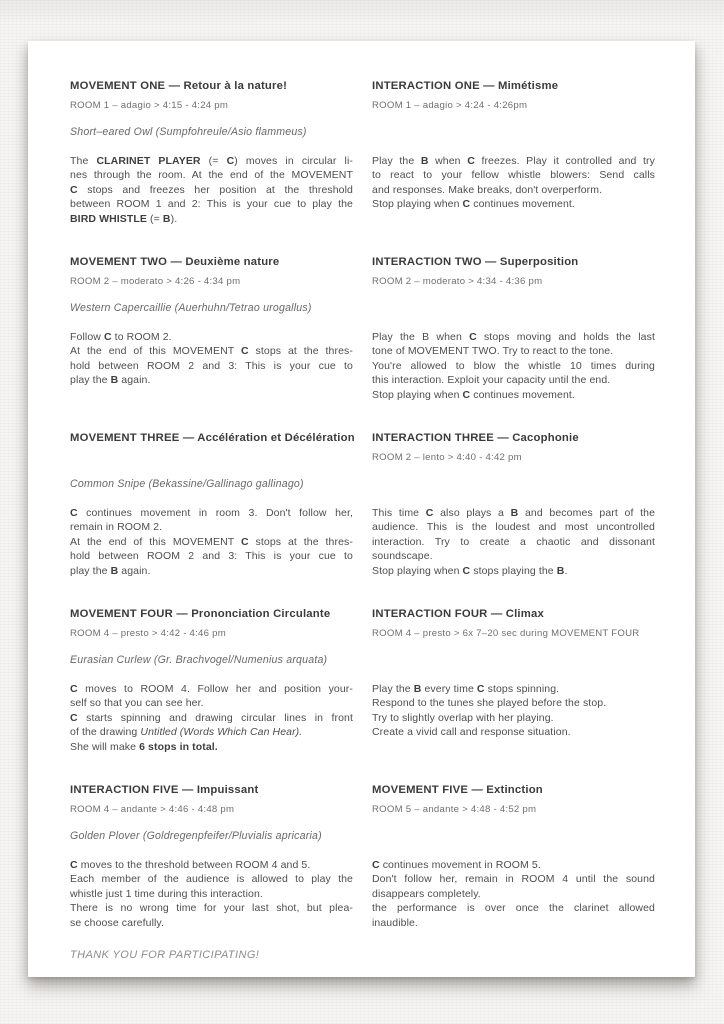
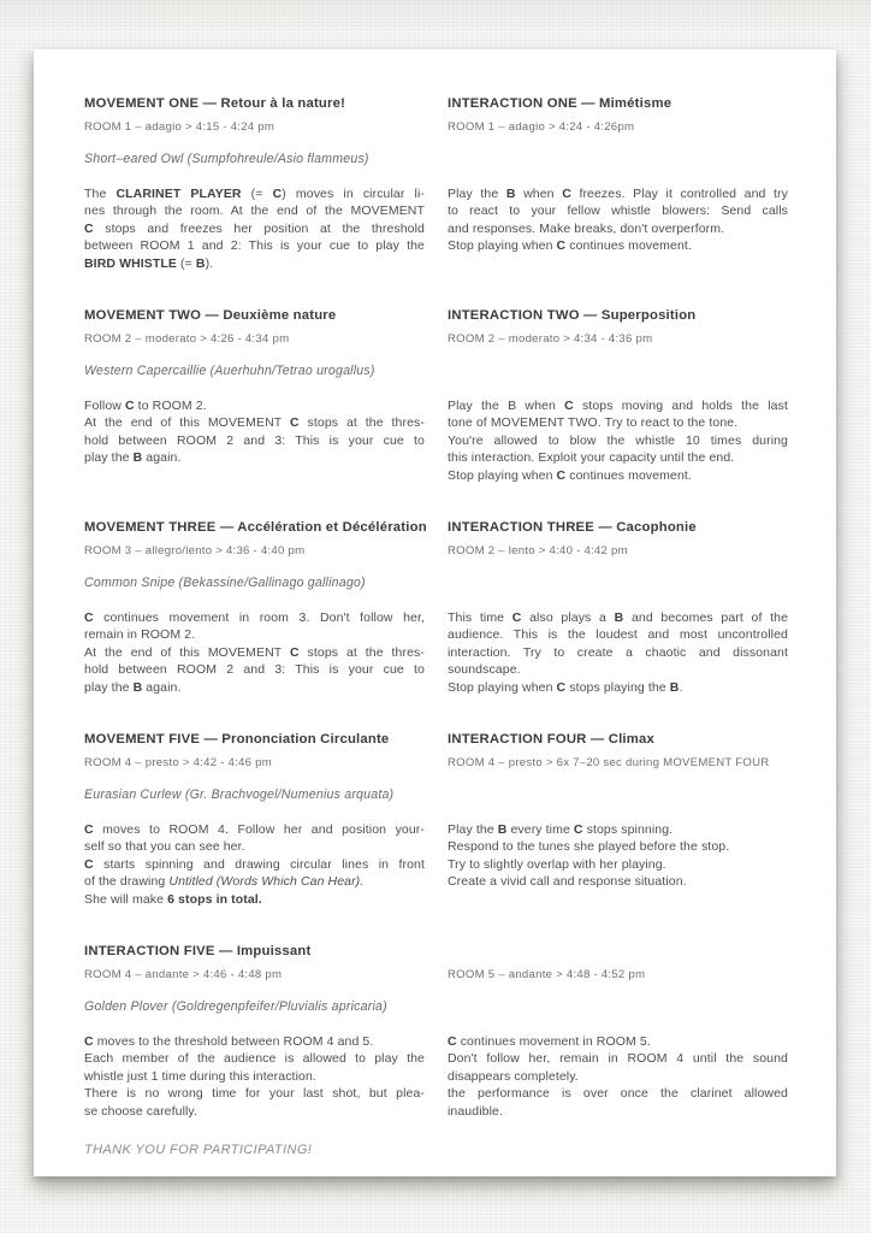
  MOVEMENT ONE — Retour à la nature!
  ROOM 1 – adagio > 4:15 - 4:24 pm
  Short–eared Owl (Sumpfohreule/Asio flammeus)
  The CLARINET PLAYER (= C) moves in circular li-
  nes through the room. At the end of the MOVEMENT
  C stops and freezes her position at the threshold
  between ROOM 1 and 2: This is your cue to play the
  BIRD WHISTLE (= B).
  MOVEMENT TWO — Deuxième nature
  ROOM 2 – moderato > 4:26 - 4:34 pm
  Western Capercaillie (Auerhuhn/Tetrao urogallus)
  Follow C to ROOM 2.
  At the end of this MOVEMENT C stops at the thres-
  hold between ROOM 2 and 3: This is your cue to
  play the B again.
  MOVEMENT THREE — Accélération et Décélération
+ ROOM 3 – allegro/lento > 4:36 - 4:40 pm
  Common Snipe (Bekassine/Gallinago gallinago)
  C continues movement in room 3. Don't follow her,
  remain in ROOM 2.
  At the end of this MOVEMENT C stops at the thres-
  hold between ROOM 2 and 3: This is your cue to
  play the B again.
- MOVEMENT FOUR — Prononciation Circulante
+ MOVEMENT FIVE — Prononciation Circulante
  ROOM 4 – presto > 4:42 - 4:46 pm
  Eurasian Curlew (Gr. Brachvogel/Numenius arquata)
  C moves to ROOM 4. Follow her and position your-
  self so that you can see her.
  C starts spinning and drawing circular lines in front
  of the drawing Untitled (Words Which Can Hear).
  She will make 6 stops in total.
  INTERACTION FIVE — Impuissant
  ROOM 4 – andante > 4:46 - 4:48 pm
  Golden Plover (Goldregenpfeifer/Pluvialis apricaria)
  C moves to the threshold between ROOM 4 and 5.
  Each member of the audience is allowed to play the
  whistle just 1 time during this interaction.
  There is no wrong time for your last shot, but plea-
  se choose carefully.
  INTERACTION ONE — Mimétisme
  ROOM 1 – adagio > 4:24 - 4:26pm
  Play the B when C freezes. Play it controlled and try
  to react to your fellow whistle blowers: Send calls
  and responses. Make breaks, don't overperform.
  Stop playing when C continues movement.
  INTERACTION TWO — Superposition
  ROOM 2 – moderato > 4:34 - 4:36 pm
  Play the B when C stops moving and holds the last
  tone of MOVEMENT TWO. Try to react to the tone.
  You're allowed to blow the whistle 10 times during
  this interaction. Exploit your capacity until the end.
  Stop playing when C continues movement.
  INTERACTION THREE — Cacophonie
  ROOM 2 – lento > 4:40 - 4:42 pm
  This time C also plays a B and becomes part of the
  audience. This is the loudest and most uncontrolled
  interaction. Try to create a chaotic and dissonant
  soundscape.
  Stop playing when C stops playing the B.
  INTERACTION FOUR — Climax
  ROOM 4 – presto > 6x 7–20 sec during MOVEMENT FOUR
  Play the B every time C stops spinning.
  Respond to the tunes she played before the stop.
  Try to slightly overlap with her playing.
  Create a vivid call and response situation.
- MOVEMENT FIVE — Extinction
  ROOM 5 – andante > 4:48 - 4:52 pm
  C continues movement in ROOM 5.
  Don't follow her, remain in ROOM 4 until the sound
  disappears completely.
  the performance is over once the clarinet allowed
  inaudible.
  THANK YOU FOR PARTICIPATING!
